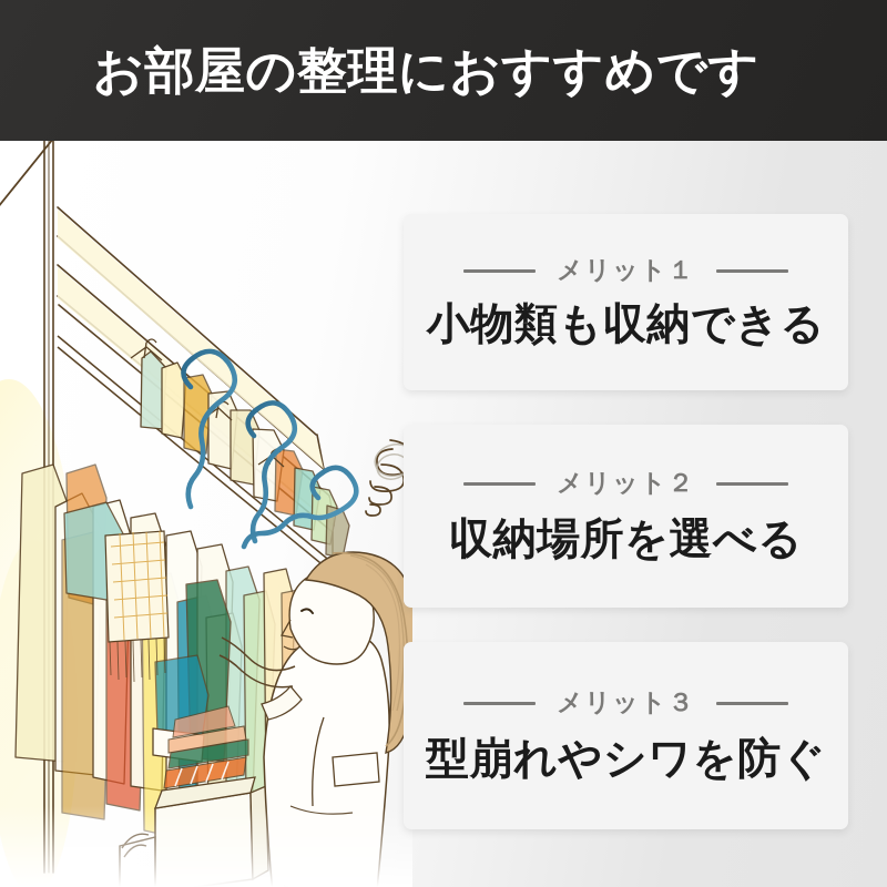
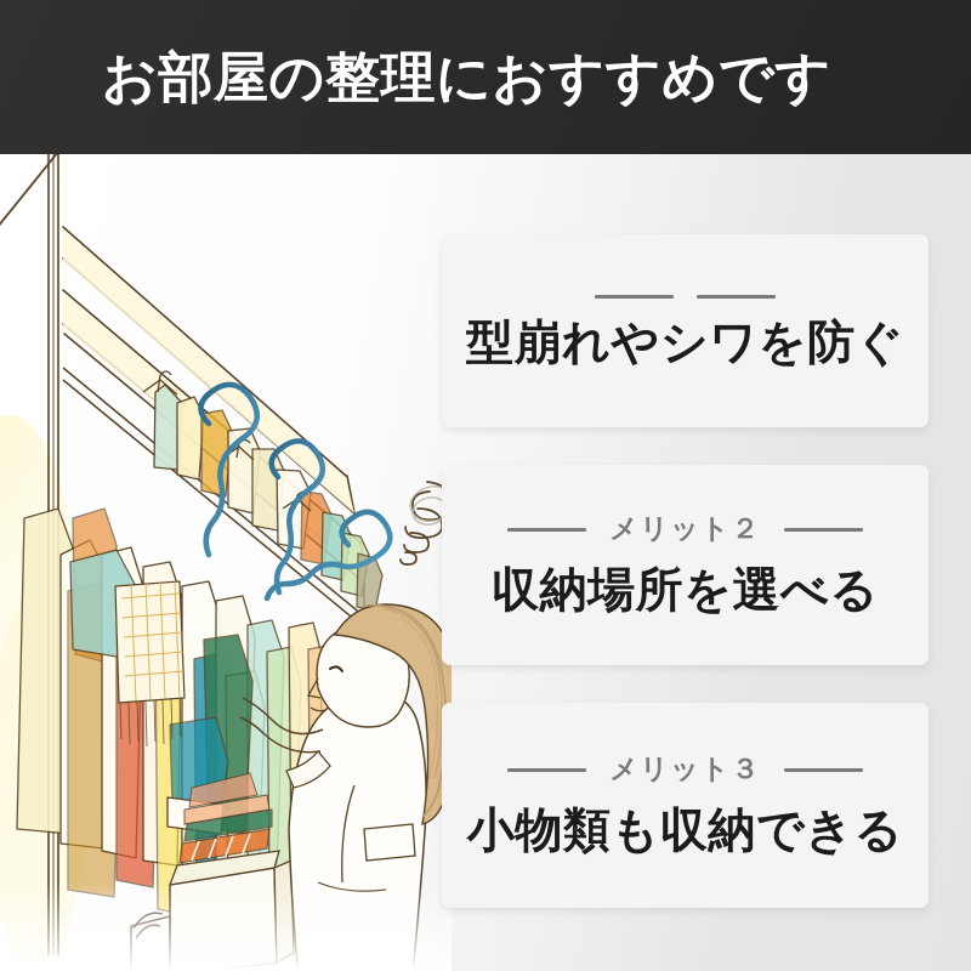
  お部屋の整理におすすめです
- メリット１
- 小物類も収納できる
+ 型崩れやシワを防ぐ
  メリット２
  収納場所を選べる
  メリット３
- 型崩れやシワを防ぐ
+ 小物類も収納できる
